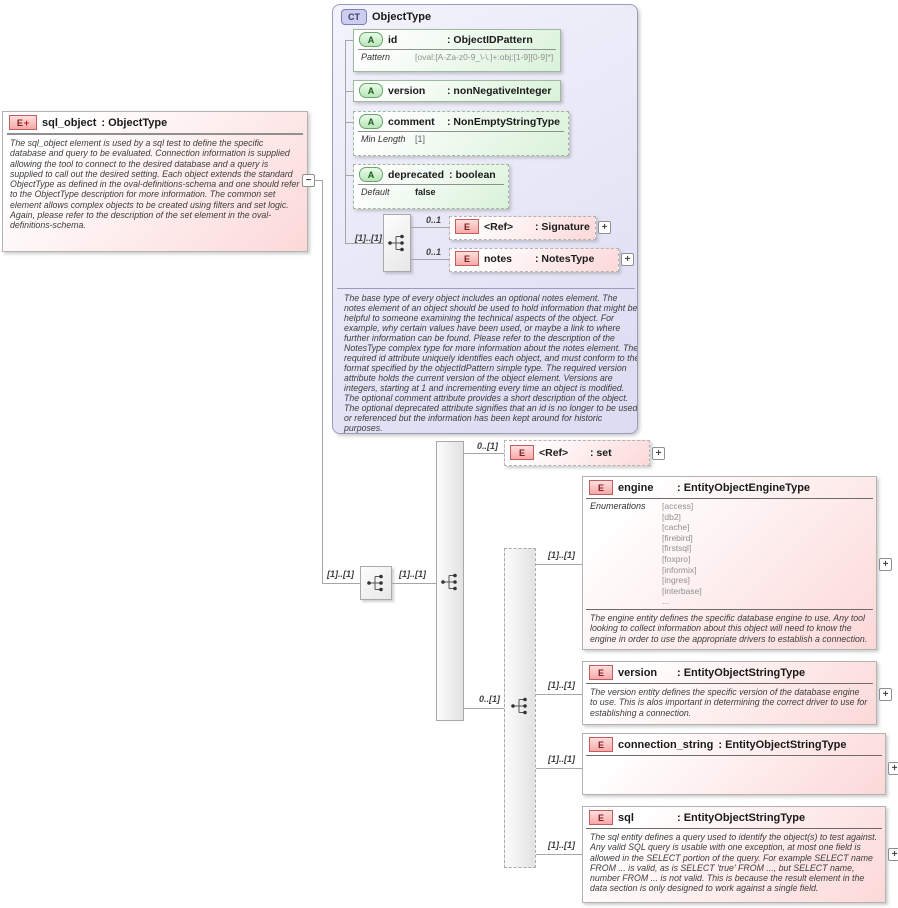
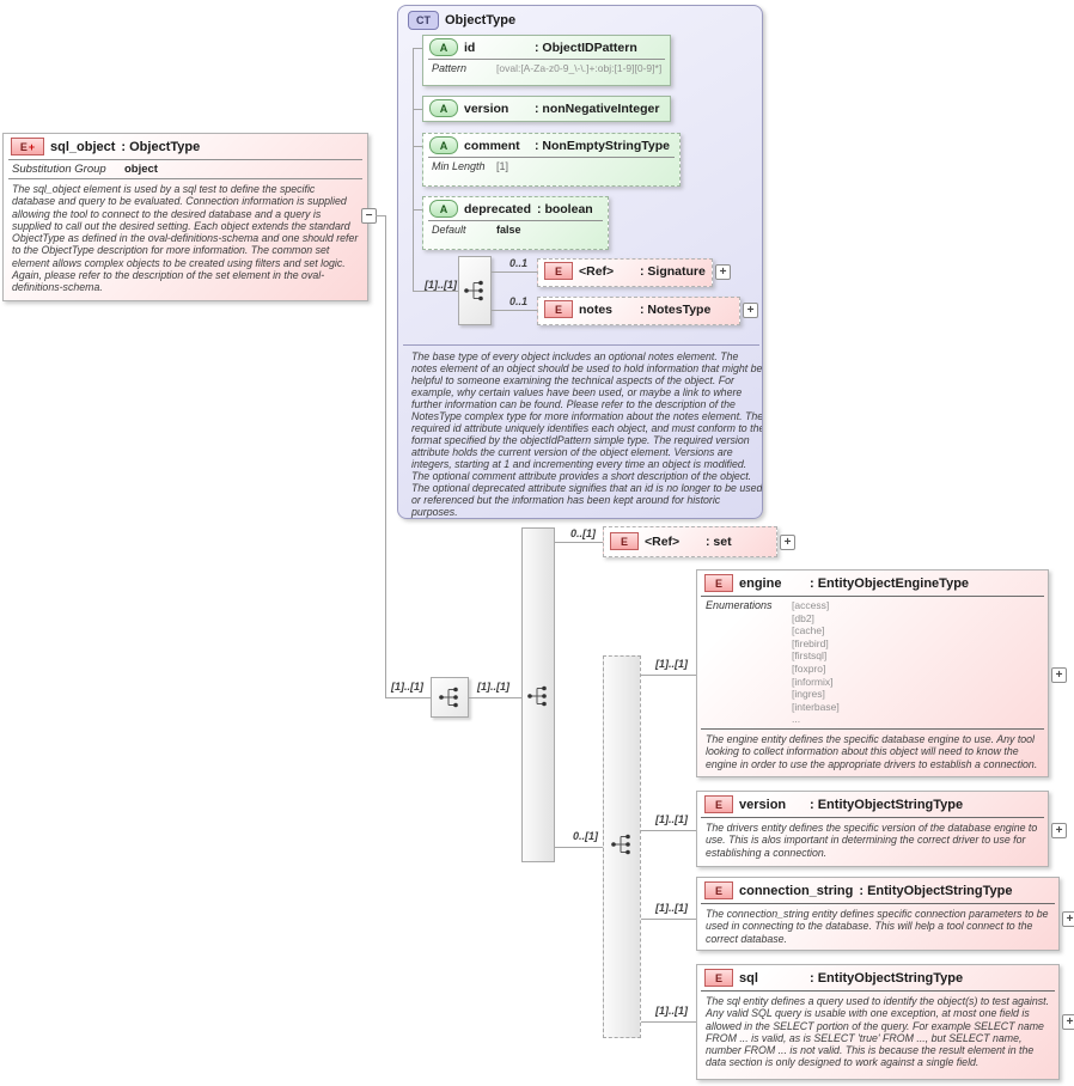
  E
  +
  sql_object
  : ObjectType
+ Substitution Group
+ object
  The sql_object element is used by a sql test to define the specific database and query to be evaluated. Connection information is supplied allowing the tool to connect to the desired database and a query is supplied to call out the desired setting. Each object extends the standard ObjectType as defined in the oval-definitions-schema and one should refer to the ObjectType description for more information. The common set element allows complex objects to be created using filters and set logic. Again, please refer to the description of the set element in the oval-definitions-schema.
  −
  [1]..[1]
  [1]..[1]
  CT
  ObjectType
  A
  id
  : ObjectIDPattern
  Pattern
  [oval:[A-Za-z0-9_\-\.]+:obj:[1-9][0-9]*]
  A
  version
  : nonNegativeInteger
  A
  comment
  : NonEmptyStringType
  Min Length
  [1]
  A
  deprecated
  : boolean
  Default
  false
  [1]..[1]
  0..1
  0..1
  E
  <Ref>
  : Signature
  +
  E
  notes
  : NotesType
  +
  The base type of every object includes an optional notes element. The notes element of an object should be used to hold information that might be helpful to someone examining the technical aspects of the object. For example, why certain values have been used, or maybe a link to where further information can be found. Please refer to the description of the NotesType complex type for more information about the notes element. The required id attribute uniquely identifies each object, and must conform to the format specified by the objectIdPattern simple type. The required version attribute holds the current version of the object element. Versions are integers, starting at 1 and incrementing every time an object is modified. The optional comment attribute provides a short description of the object. The optional deprecated attribute signifies that an id is no longer to be used or referenced but the information has been kept around for historic purposes.
  0..[1]
  E
  <Ref>
  : set
  +
  0..[1]
  [1]..[1]
  [1]..[1]
  [1]..[1]
  [1]..[1]
  E
  engine
  : EntityObjectEngineType
  Enumerations
  [access]
  [db2]
  [cache]
  [firebird]
  [firstsql]
  [foxpro]
  [informix]
  [ingres]
  [interbase]
  ...
  The engine entity defines the specific database engine to use. Any tool looking to collect information about this object will need to know the engine in order to use the appropriate drivers to establish a connection.
  +
  E
  version
  : EntityObjectStringType
- The version entity defines the specific version of the database engine to use. This is alos important in determining the correct driver to use for establishing a connection.
+ The drivers entity defines the specific version of the database engine to use. This is alos important in determining the correct driver to use for establishing a connection.
  +
  E
  connection_string
  : EntityObjectStringType
+ The connection_string entity defines specific connection parameters to be used in connecting to the database. This will help a tool connect to the correct database.
  +
  E
  sql
  : EntityObjectStringType
  The sql entity defines a query used to identify the object(s) to test against. Any valid SQL query is usable with one exception, at most one field is allowed in the SELECT portion of the query. For example SELECT name FROM ... is valid, as is SELECT 'true' FROM ..., but SELECT name, number FROM ... is not valid. This is because the result element in the data section is only designed to work against a single field.
  +
